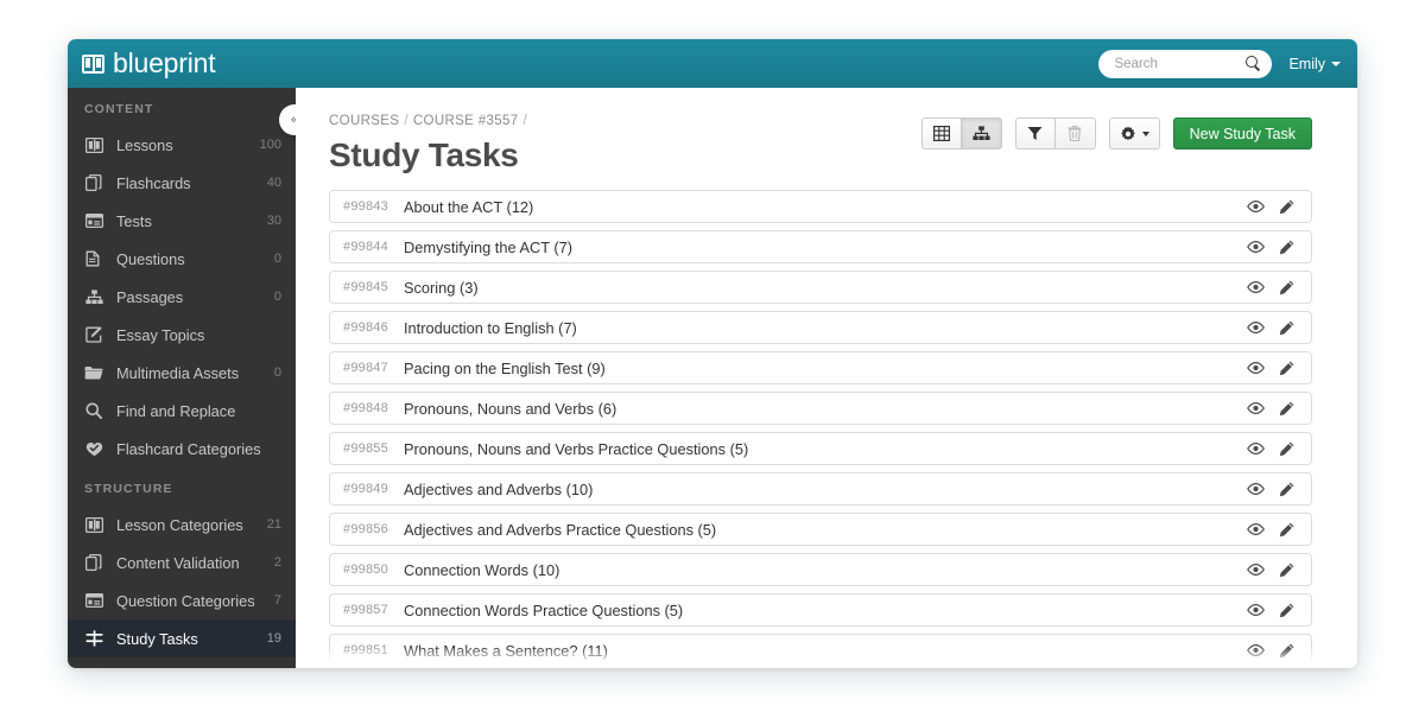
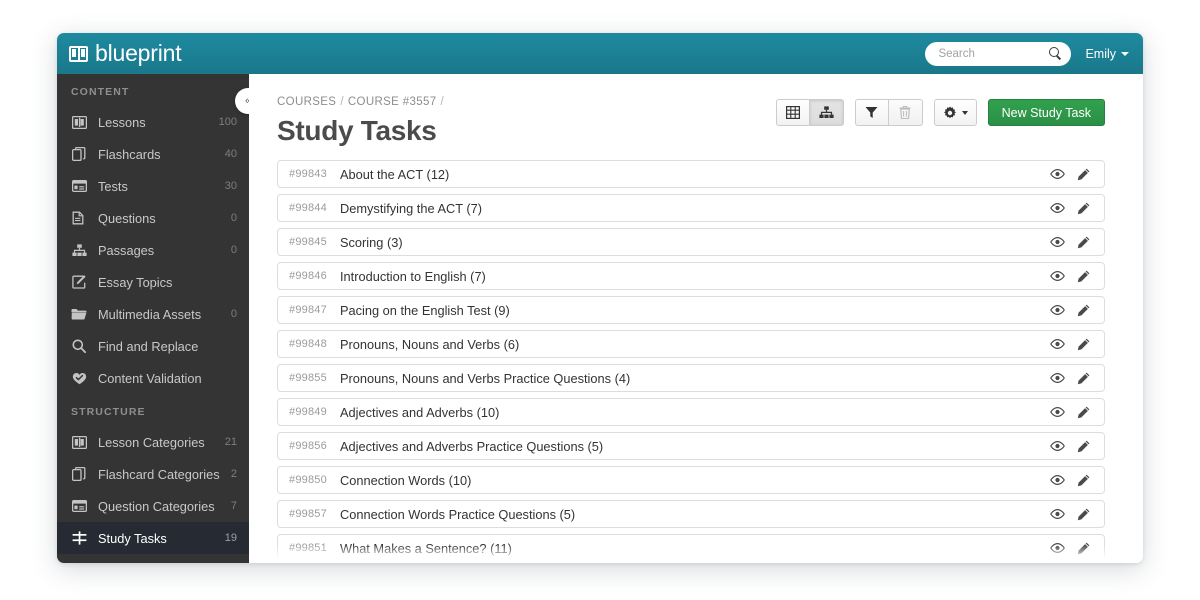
  blueprint
  Search
  Emily
  CONTENT
  Lessons
  100
  Flashcards
  40
  Tests
  30
  Questions
  0
  Passages
  0
  Essay Topics
  Multimedia Assets
  0
  Find and Replace
- Flashcard Categories
+ Content Validation
  STRUCTURE
  Lesson Categories
  21
- Content Validation
+ Flashcard Categories
  2
  Question Categories
  7
  Study Tasks
  19
  «
  COURSES
  /
  COURSE #3557
  /
  Study Tasks
  New Study Task
  #99843
  About the ACT (12)
  #99844
  Demystifying the ACT (7)
  #99845
  Scoring (3)
  #99846
  Introduction to English (7)
  #99847
  Pacing on the English Test (9)
  #99848
  Pronouns, Nouns and Verbs (6)
  #99855
- Pronouns, Nouns and Verbs Practice Questions (5)
+ Pronouns, Nouns and Verbs Practice Questions (4)
  #99849
  Adjectives and Adverbs (10)
  #99856
  Adjectives and Adverbs Practice Questions (5)
  #99850
  Connection Words (10)
  #99857
  Connection Words Practice Questions (5)
